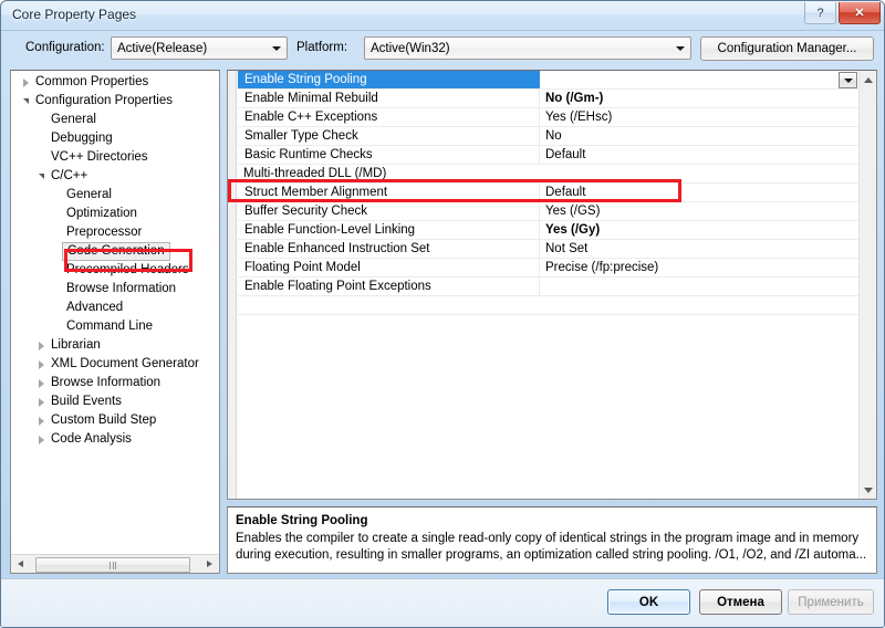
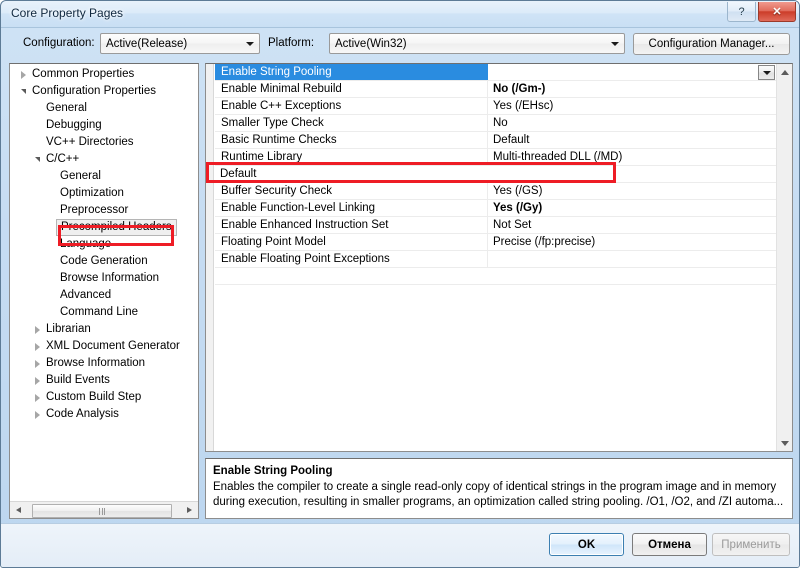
  Core Property Pages
  ?
  ✕
  Configuration:
  Active(Release)
  Platform:
  Active(Win32)
  Configuration Manager...
  Common Properties
  Configuration Properties
  General
  Debugging
  VC++ Directories
  C/C++
  General
  Optimization
  Preprocessor
- Code Generation
+ Precompiled Headers
+ Language
- Precompiled Headers
+ Code Generation
  Browse Information
  Advanced
  Command Line
  Librarian
  XML Document Generator
  Browse Information
  Build Events
  Custom Build Step
  Code Analysis
  Enable String Pooling
  Enable Minimal Rebuild
  No (/Gm-)
  Enable C++ Exceptions
  Yes (/EHsc)
  Smaller Type Check
  No
  Basic Runtime Checks
  Default
+ Runtime Library
  Multi-threaded DLL (/MD)
- Struct Member Alignment
  Default
  Buffer Security Check
  Yes (/GS)
  Enable Function-Level Linking
  Yes (/Gy)
  Enable Enhanced Instruction Set
  Not Set
  Floating Point Model
  Precise (/fp:precise)
  Enable Floating Point Exceptions
  Enable String Pooling
  Enables the compiler to create a single read-only copy of identical strings in the program image and in memory during execution, resulting in smaller programs, an optimization called string pooling. /O1, /O2, and /ZI automa...
  OK
  Отмена
  Применить
